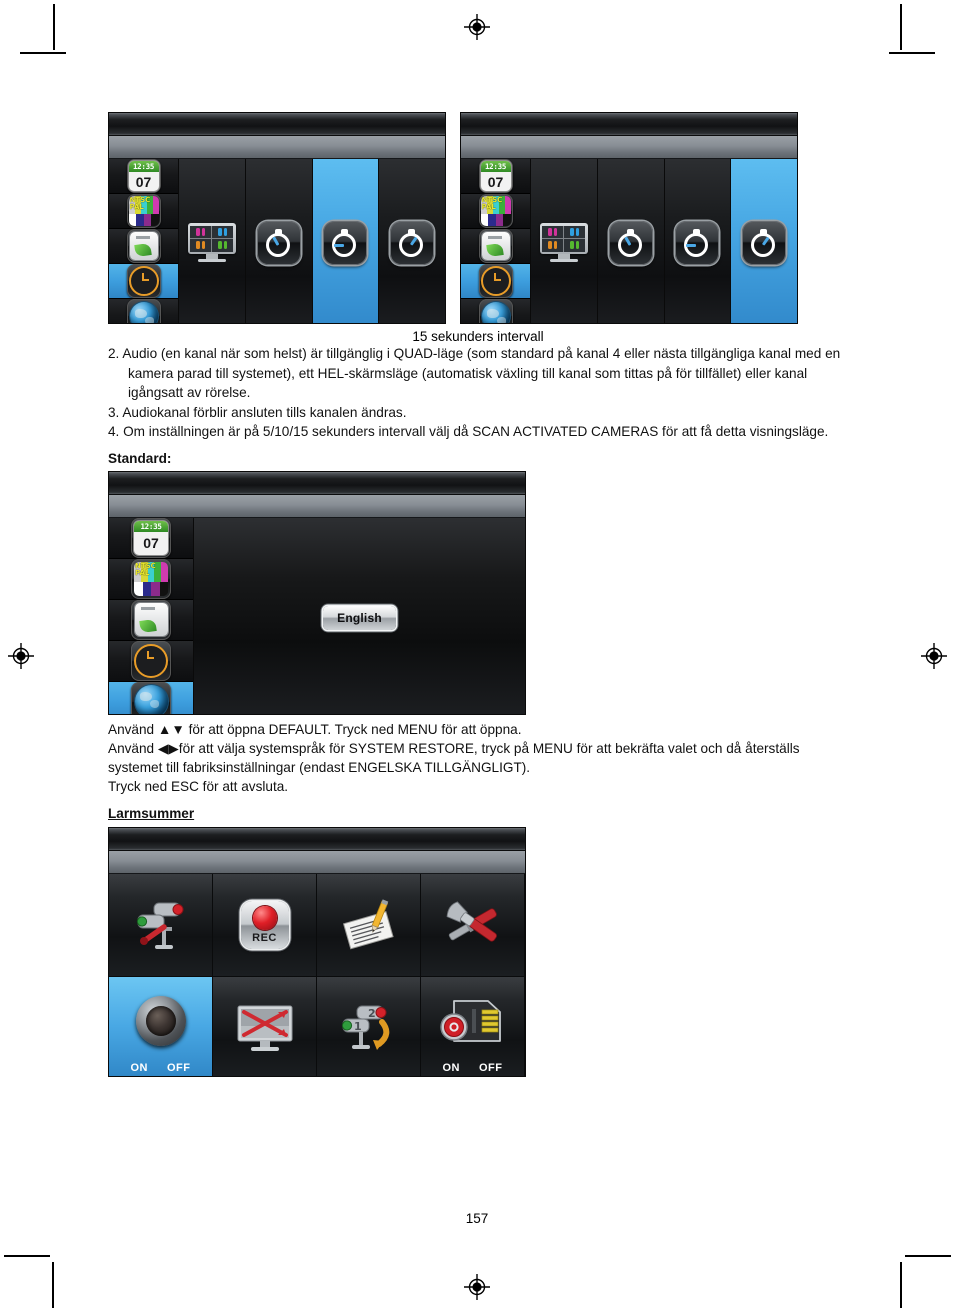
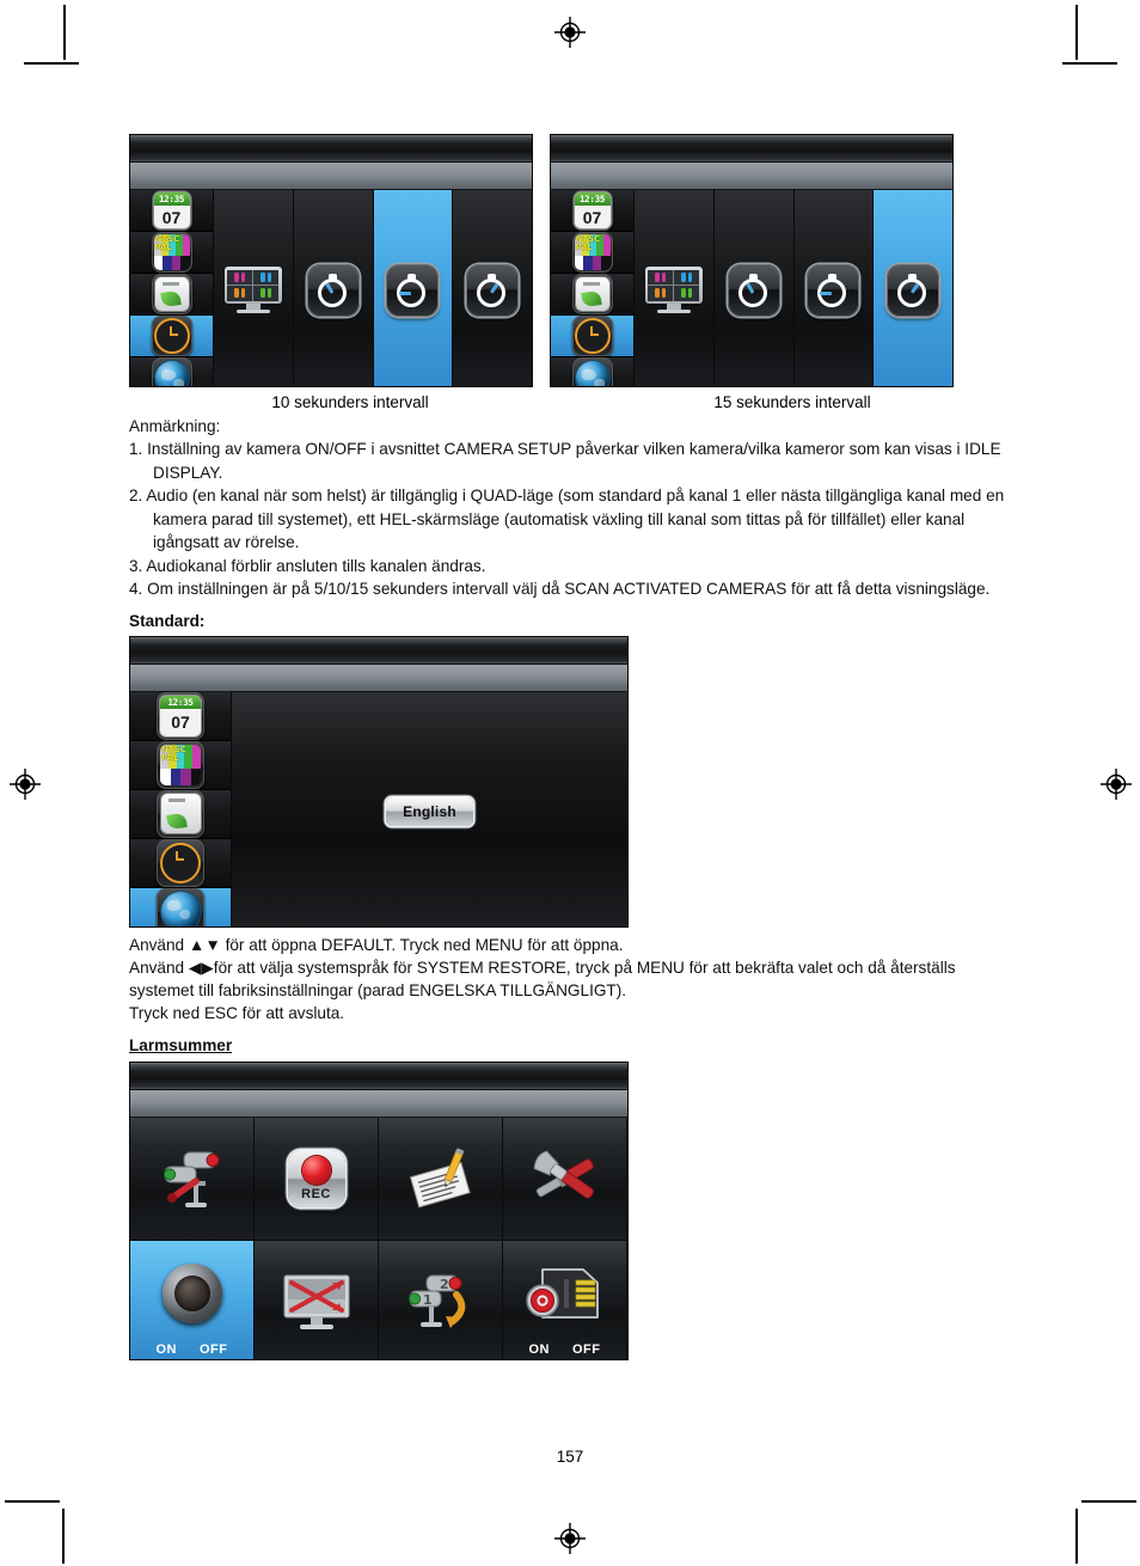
  12:35
  07
  NTSC
  PAL
  12:35
  07
  NTSC
  PAL
+ 10 sekunders intervall
  15 sekunders intervall
+ Anmärkning:
+ 1. Inställning av kamera ON/OFF i avsnittet CAMERA SETUP påverkar vilken kamera/vilka kameror som kan visas i IDLE DISPLAY.
- 2. Audio (en kanal när som helst) är tillgänglig i QUAD-läge (som standard på kanal 4 eller nästa tillgängliga kanal med en kamera parad till systemet), ett HEL-skärmsläge (automatisk växling till kanal som tittas på för tillfället) eller kanal igångsatt av rörelse.
+ 2. Audio (en kanal när som helst) är tillgänglig i QUAD-läge (som standard på kanal 1 eller nästa tillgängliga kanal med en kamera parad till systemet), ett HEL-skärmsläge (automatisk växling till kanal som tittas på för tillfället) eller kanal igångsatt av rörelse.
  3. Audiokanal förblir ansluten tills kanalen ändras.
  4. Om inställningen är på 5/10/15 sekunders intervall välj då SCAN ACTIVATED CAMERAS för att få detta visningsläge.
  Standard:
  12:35
  07
  NTSC
  PAL
  English
  Använd ▲▼ för att öppna DEFAULT. Tryck ned MENU för att öppna.
- Använd ◀▶för att välja systemspråk för SYSTEM RESTORE, tryck på MENU för att bekräfta valet och då återställs systemet till fabriksinställningar (endast ENGELSKA TILLGÄNGLIGT).
+ Använd ◀▶för att välja systemspråk för SYSTEM RESTORE, tryck på MENU för att bekräfta valet och då återställs systemet till fabriksinställningar (parad ENGELSKA TILLGÄNGLIGT).
  Tryck ned ESC för att avsluta.
  Larmsummer
  REC
  ON
  OFF
  2
  1
  ON
  OFF
  157
